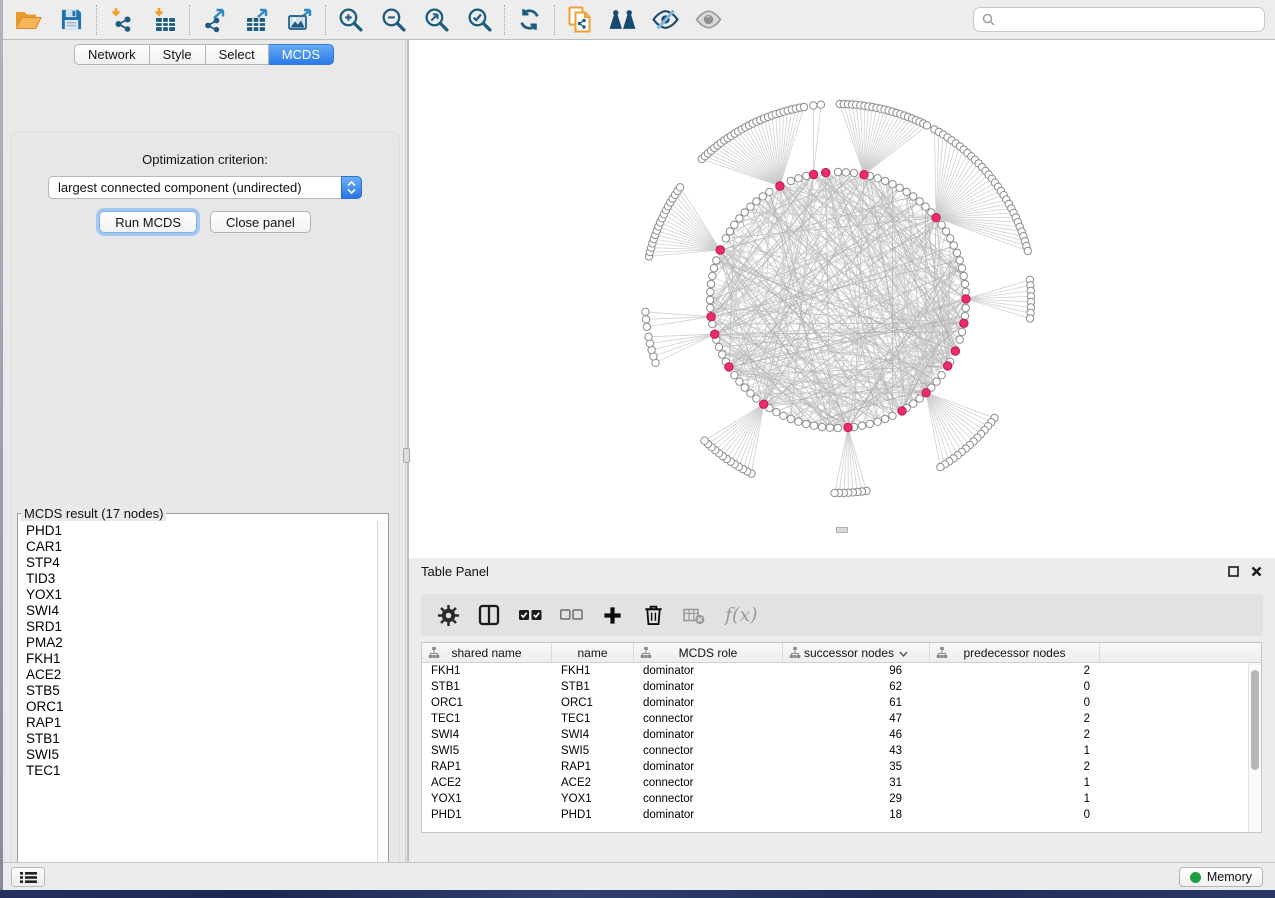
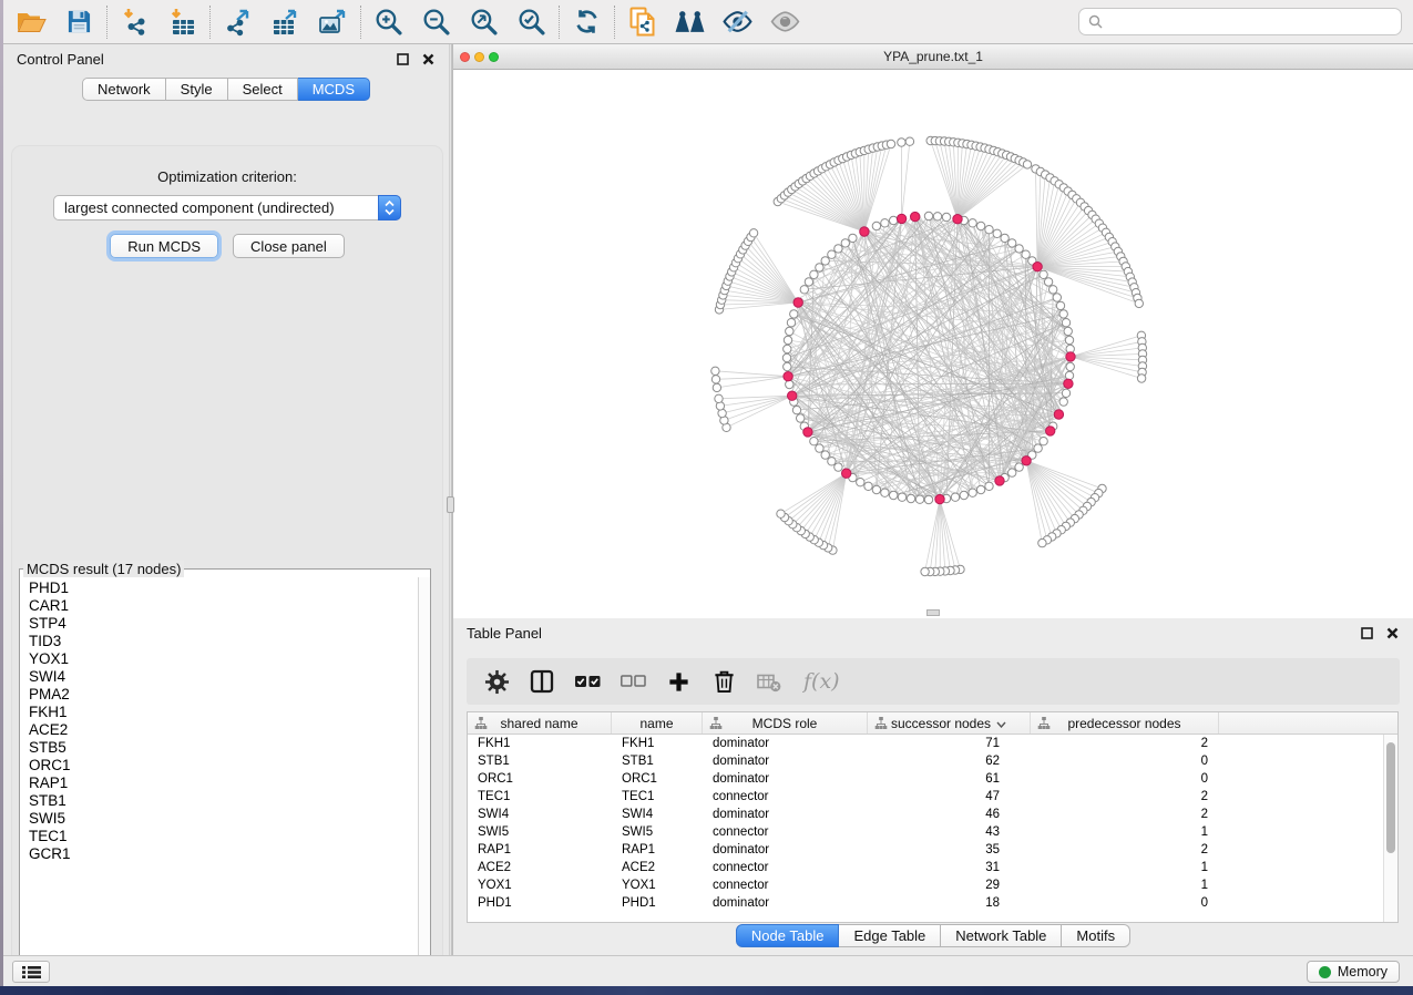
+ Control Panel
  Network
  Style
  Select
  MCDS
  Optimization criterion:
  largest connected component (undirected)
  Run MCDS
  Close panel
  MCDS result (17 nodes)
  PHD1
  CAR1
  STP4
  TID3
  YOX1
  SWI4
- SRD1
  PMA2
  FKH1
  ACE2
  STB5
  ORC1
  RAP1
  STB1
  SWI5
  TEC1
+ GCR1
+ YPA_prune.txt_1
  Table Panel
  f(x)
  shared name
  name
  MCDS role
  successor nodes
  predecessor nodes
  FKH1
  FKH1
  dominator
- 96
+ 71
  2
  STB1
  STB1
  dominator
  62
  0
  ORC1
  ORC1
  dominator
  61
  0
  TEC1
  TEC1
  connector
  47
  2
  SWI4
  SWI4
  dominator
  46
  2
  SWI5
  SWI5
  connector
  43
  1
  RAP1
  RAP1
  dominator
  35
  2
  ACE2
  ACE2
  connector
  31
  1
  YOX1
  YOX1
  connector
  29
  1
  PHD1
  PHD1
  dominator
  18
  0
+ Node Table
+ Edge Table
+ Network Table
+ Motifs
  Memory
